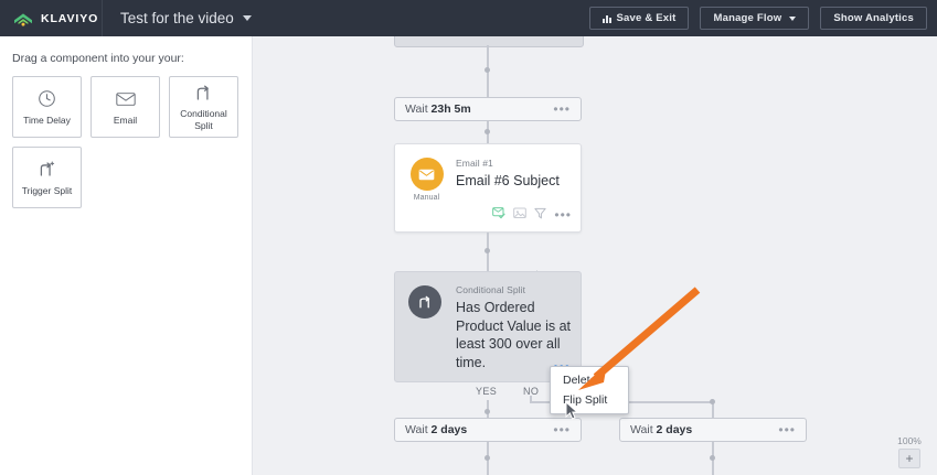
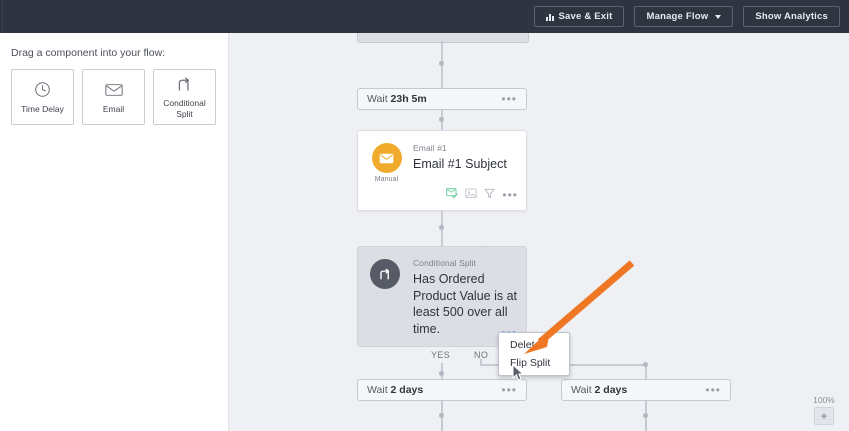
- KLAVIYO
- Test for the video
  Save & Exit
  Manage Flow
  Show Analytics
- Drag a component into your your:
+ Drag a component into your flow:
  Time Delay
  Email
  Conditional Split
- Trigger Split
  Wait 23h 5m
  •••
  Email #1
- Email #6 Subject
+ Email #1 Subject
  •••
  Conditional Split
- Has Ordered Product Value is at least 300 over all time.
+ Has Ordered Product Value is at least 500 over all time.
  YES
  NO
  Wait 2 days
  •••
  Wait 2 days
  •••
  Delet
  Flip Split
  100%
  +
